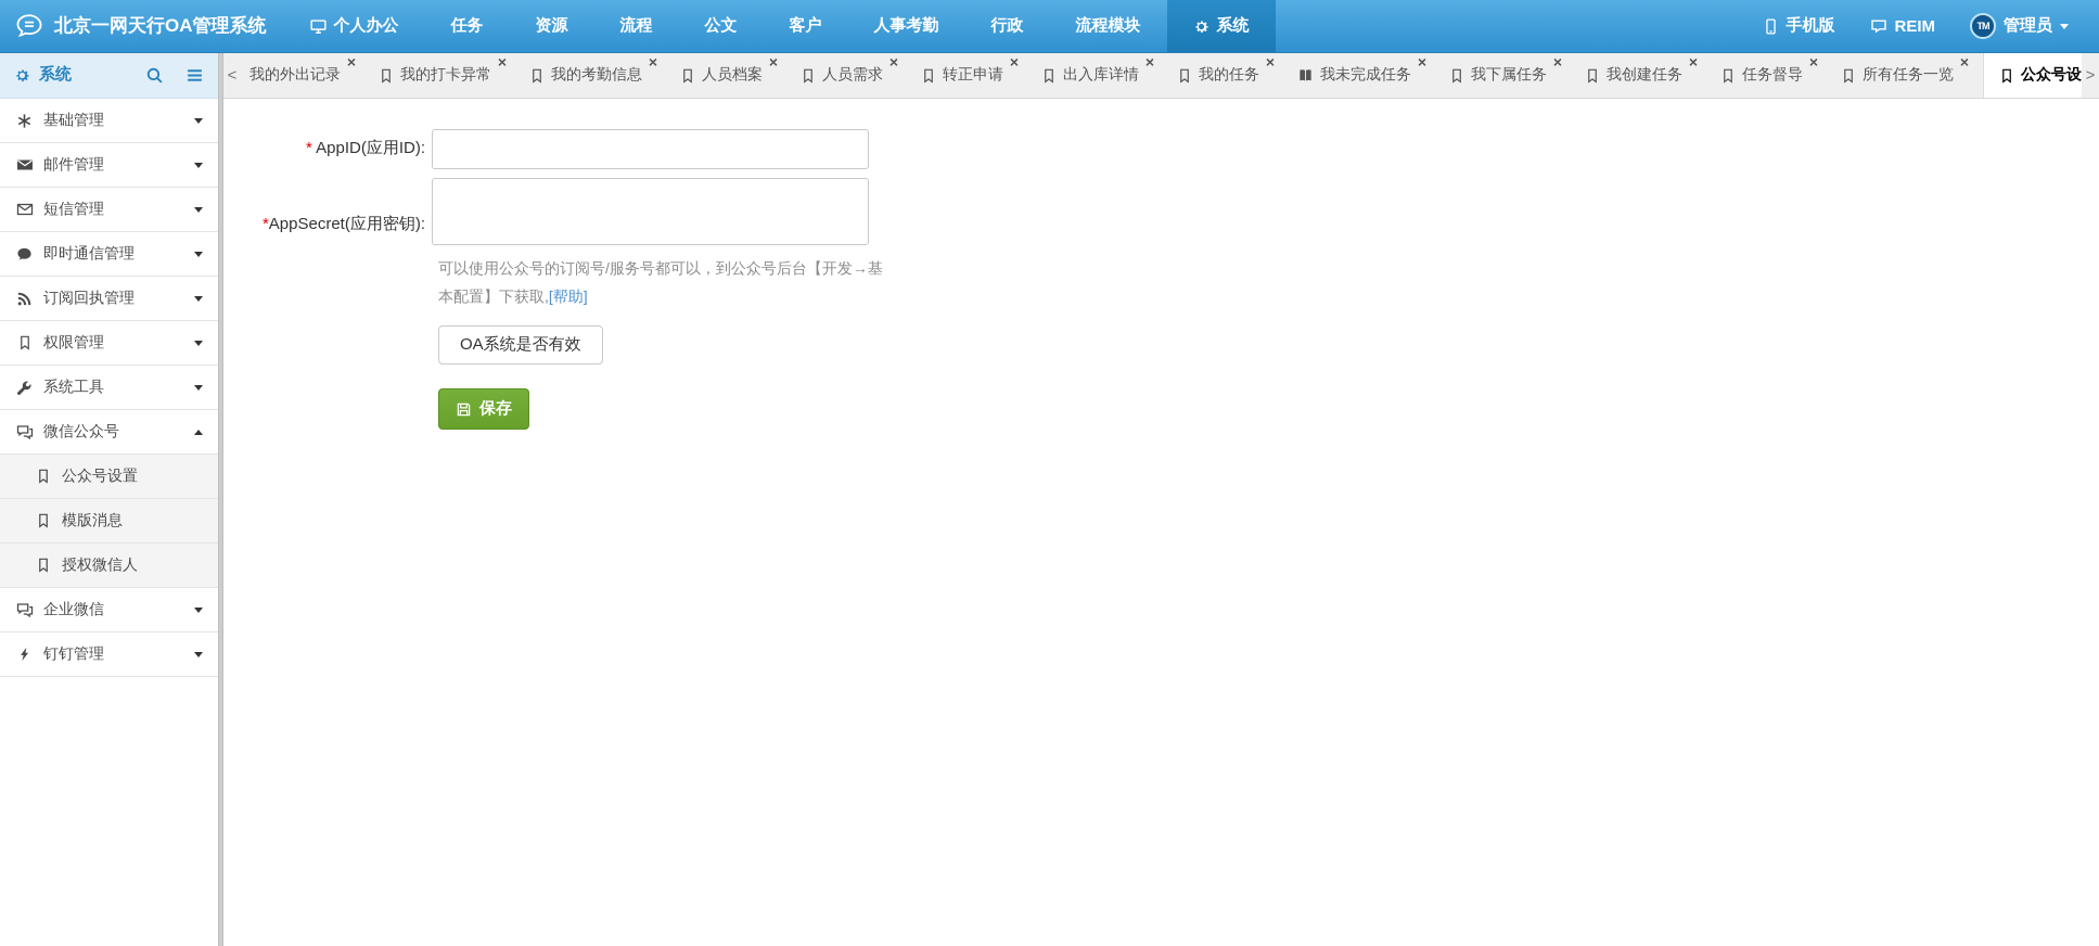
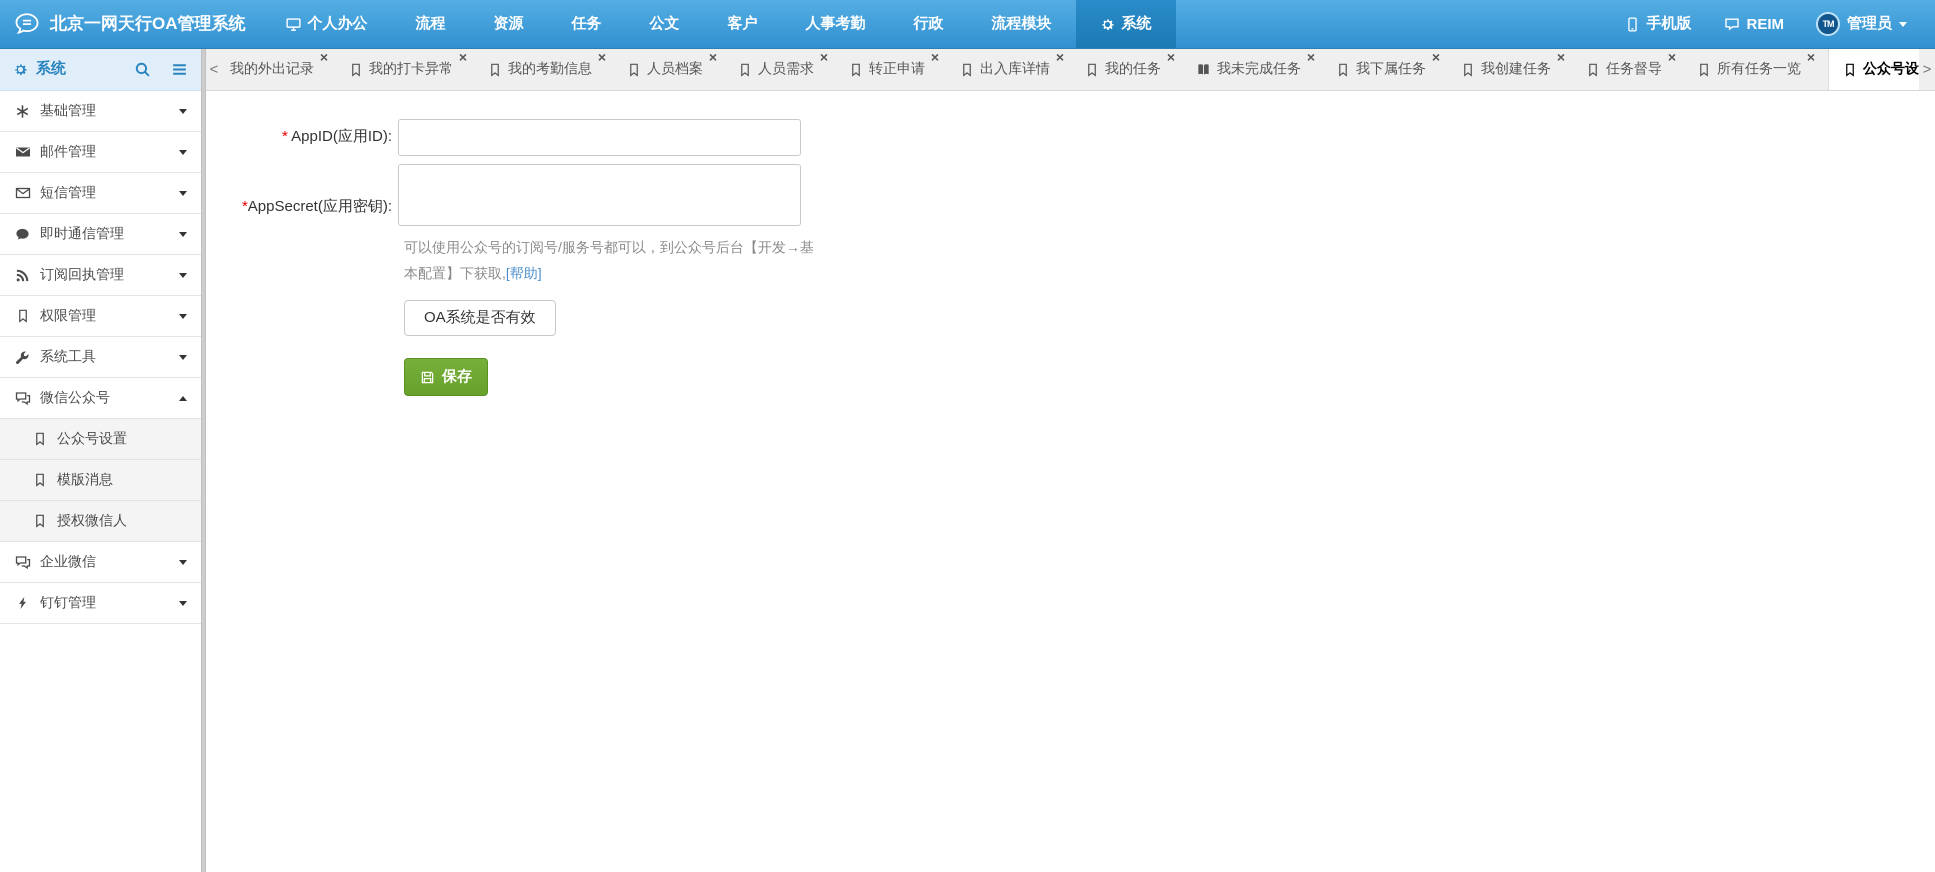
  北京一网天行OA管理系统
  个人办公
- 任务
+ 流程
  资源
- 流程
+ 任务
  公文
  客户
  人事考勤
  行政
  流程模块
  系统
  手机版
  REIM
  TM
  管理员
  系统
  基础管理
  邮件管理
  短信管理
  即时通信管理
  订阅回执管理
  权限管理
  系统工具
  微信公众号
  公众号设置
  模版消息
  授权微信人
  企业微信
  钉钉管理
  <
  我的外出记录
  ×
  我的打卡异常
  ×
  我的考勤信息
  ×
  人员档案
  ×
  人员需求
  ×
  转正申请
  ×
  出入库详情
  ×
  我的任务
  ×
  我未完成任务
  ×
  我下属任务
  ×
  我创建任务
  ×
  任务督导
  ×
  所有任务一览
  ×
  公众号设
  >
  * AppID(应用ID):
  *AppSecret(应用密钥):
  可以使用公众号的订阅号/服务号都可以，到公众号后台【开发→基本配置】下获取,[帮助]
  OA系统是否有效
  保存
